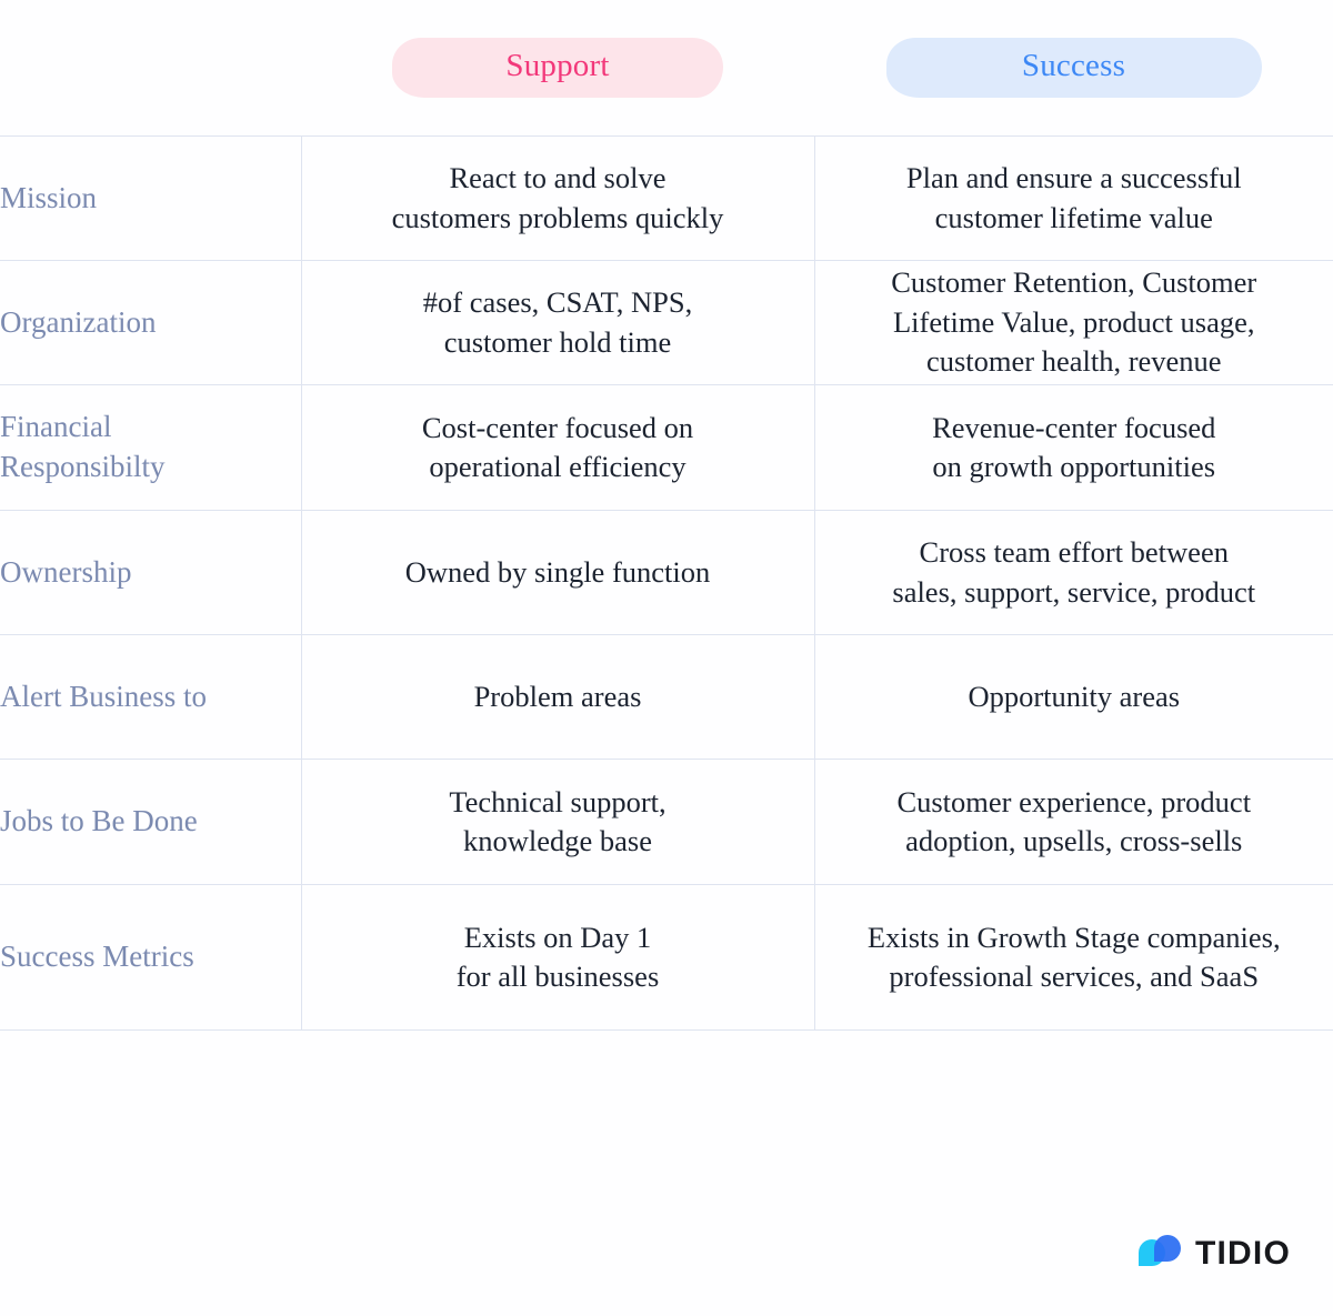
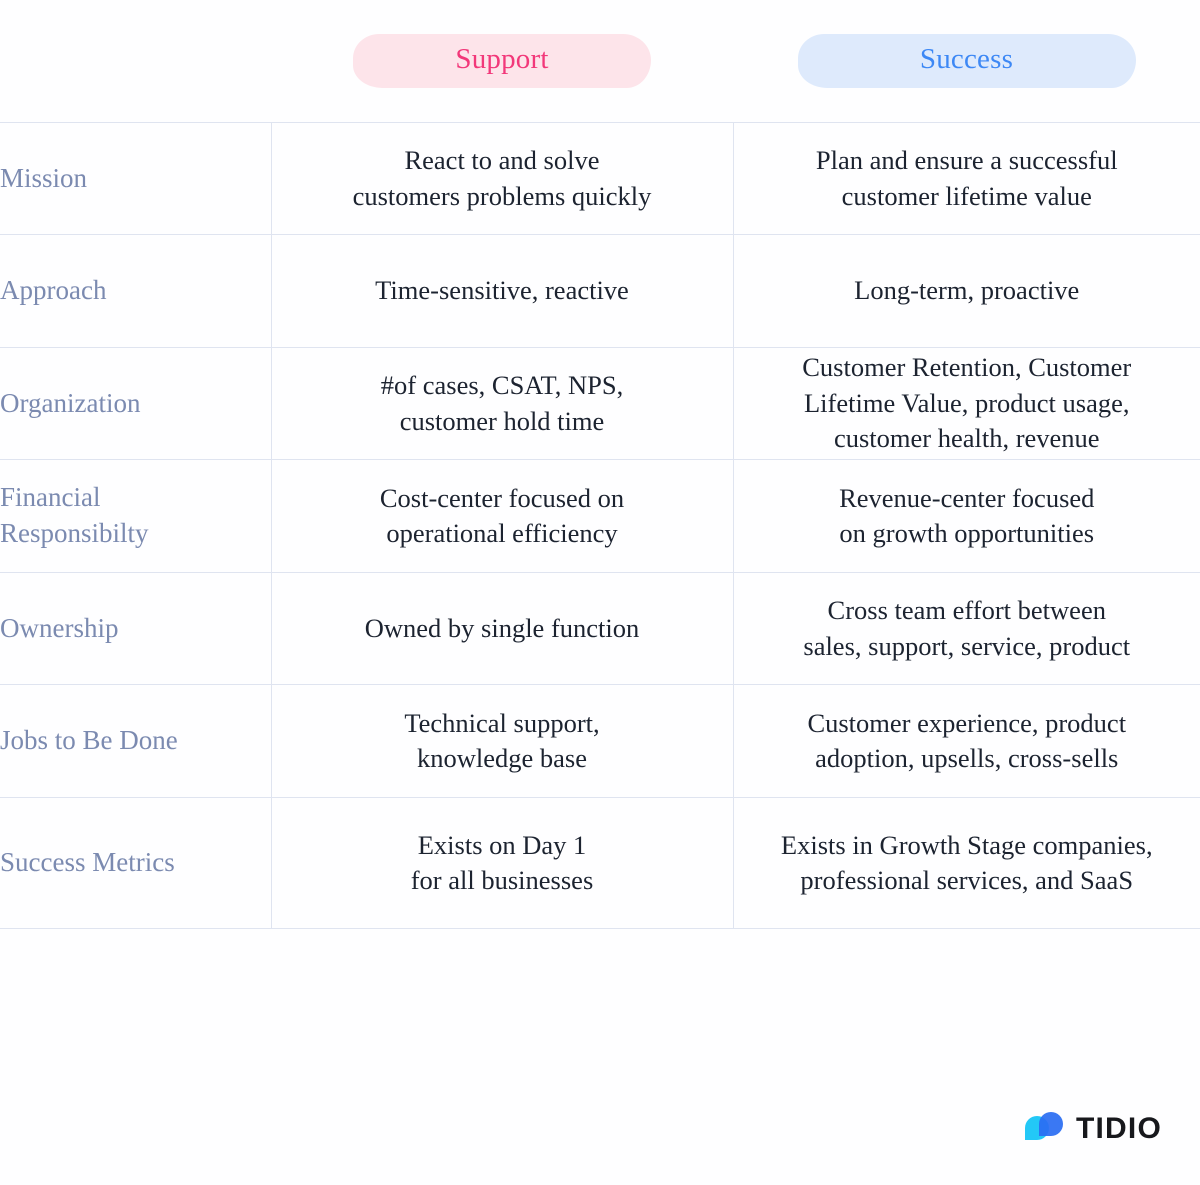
  Support
  Success
  Mission	React to and solvecustomers problems quickly	Plan and ensure a successfulcustomer lifetime value
+ Approach	Time-sensitive, reactive	Long-term, proactive
  Organization	#of cases, CSAT, NPS,customer hold time	Customer Retention, CustomerLifetime Value, product usage,customer health, revenue
  FinancialResponsibilty	Cost-center focused onoperational efficiency	Revenue-center focusedon growth opportunities
  Ownership	Owned by single function	Cross team effort betweensales, support, service, product
- Alert Business to	Problem areas	Opportunity areas
  Jobs to Be Done	Technical support,knowledge base	Customer experience, productadoption, upsells, cross-sells
  Success Metrics	Exists on Day 1for all businesses	Exists in Growth Stage companies,professional services, and SaaS
  TIDIO
